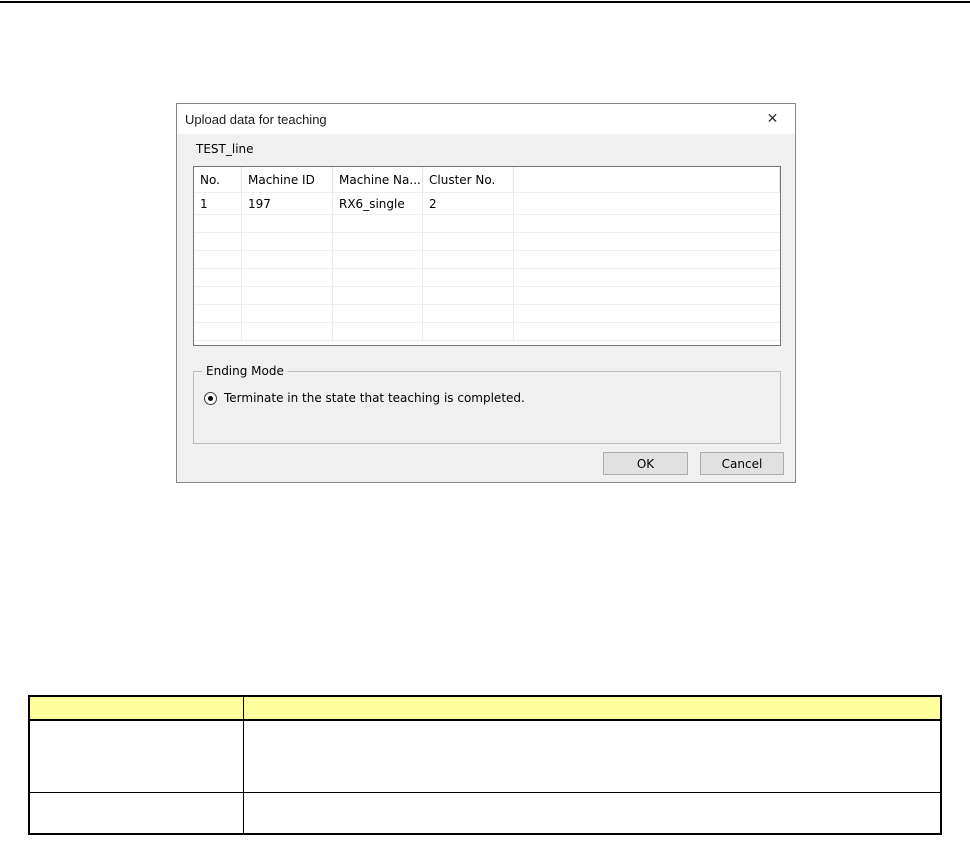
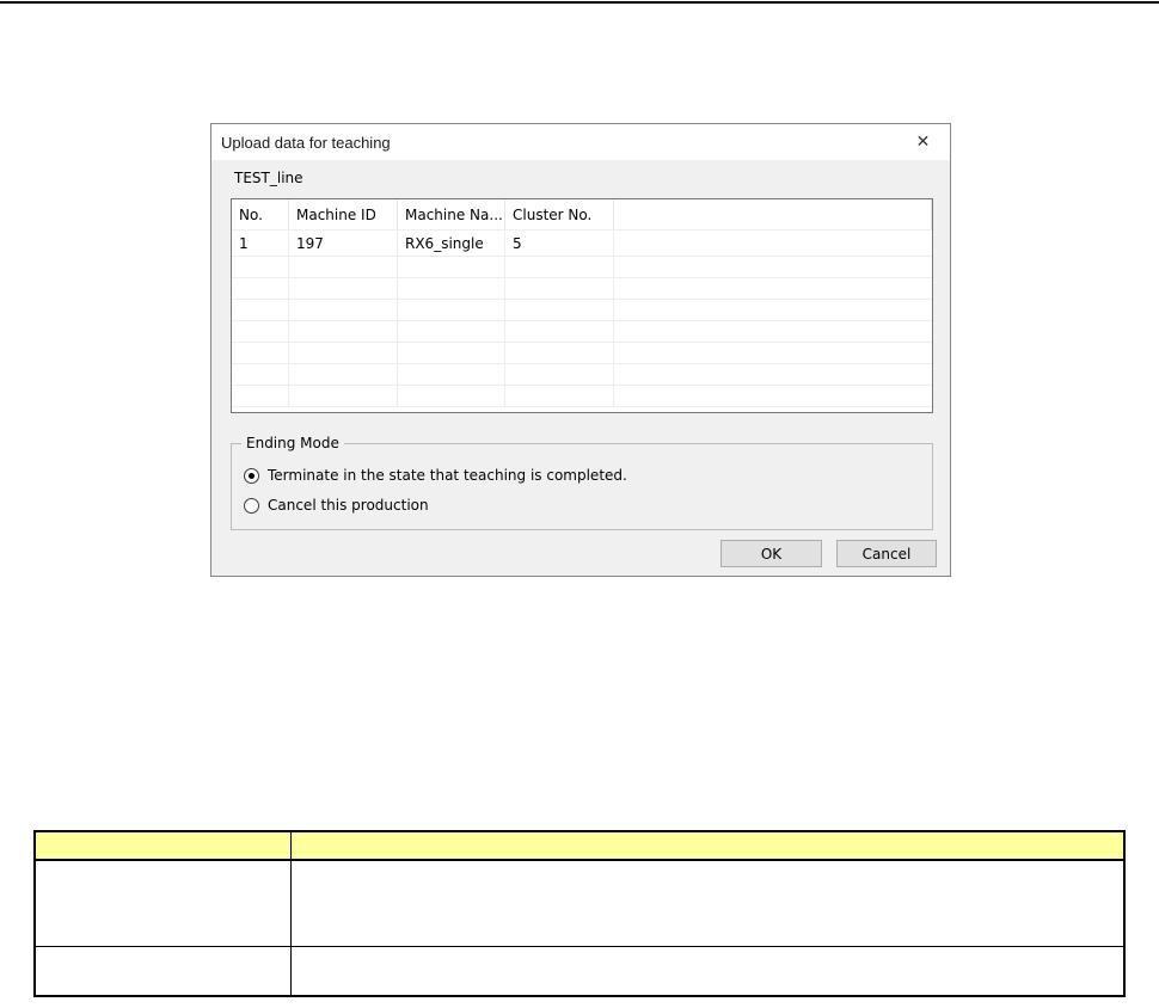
  Upload data for teaching
  ✕
  TEST_line
  No.
  Machine ID
  Machine Na...
  Cluster No.
  1
  197
  RX6_single
- 2
+ 5
  Ending Mode
  Terminate in the state that teaching is completed.
+ Cancel this production
  OK
  Cancel
